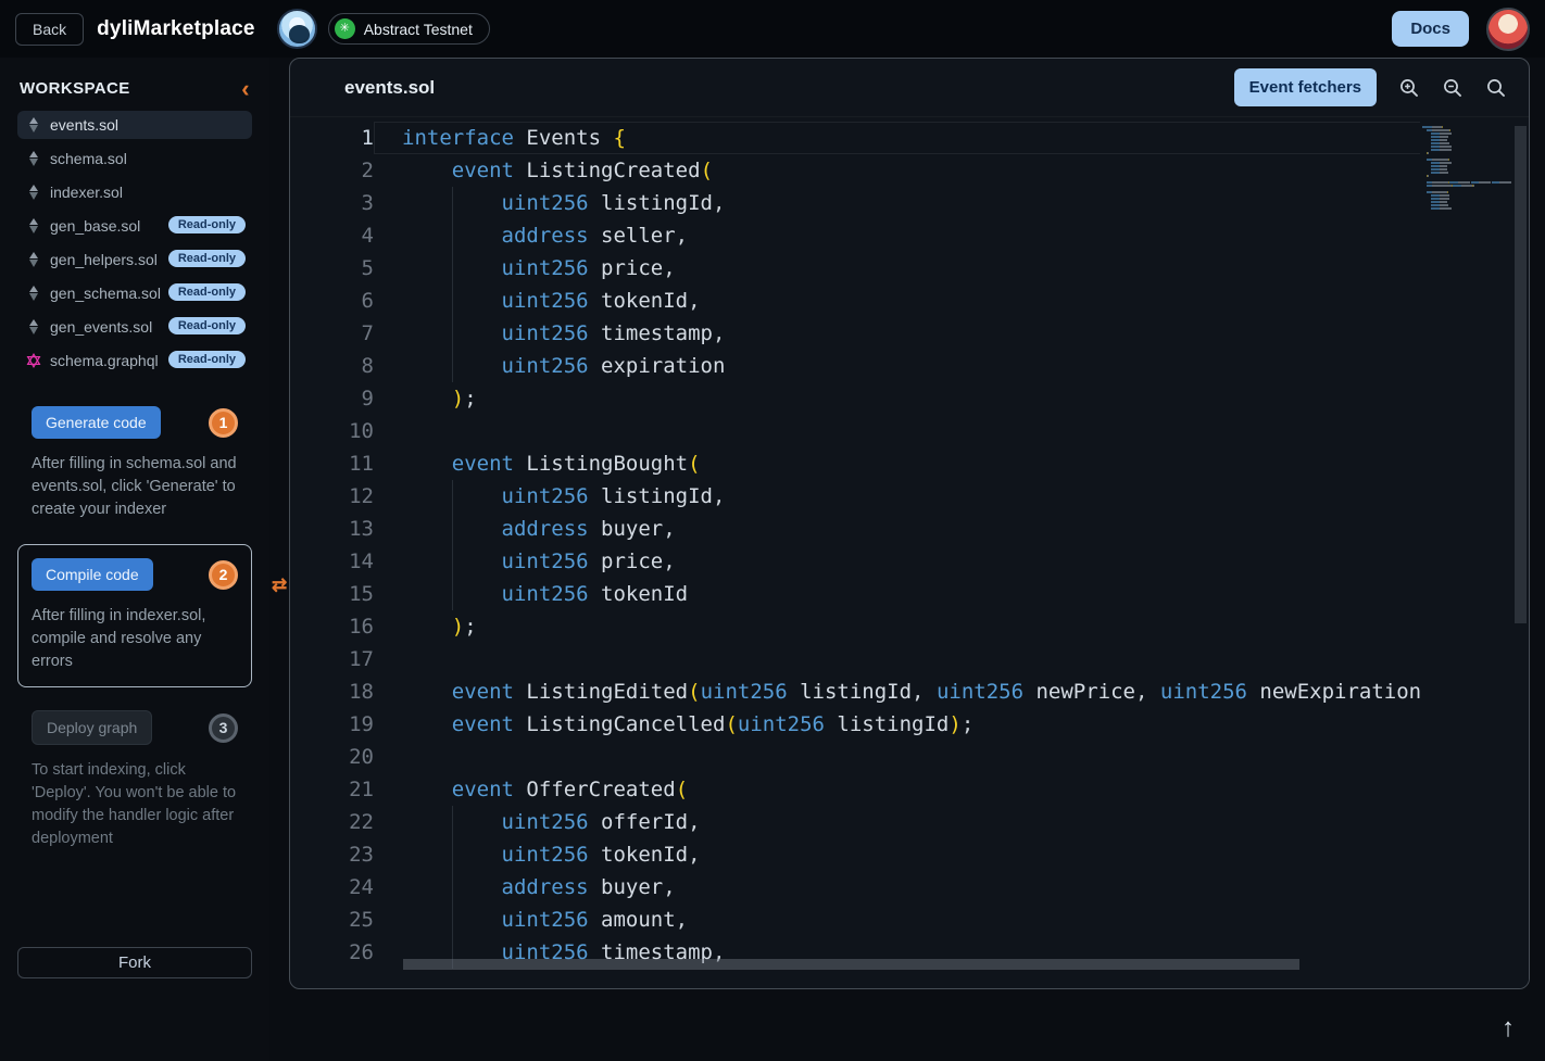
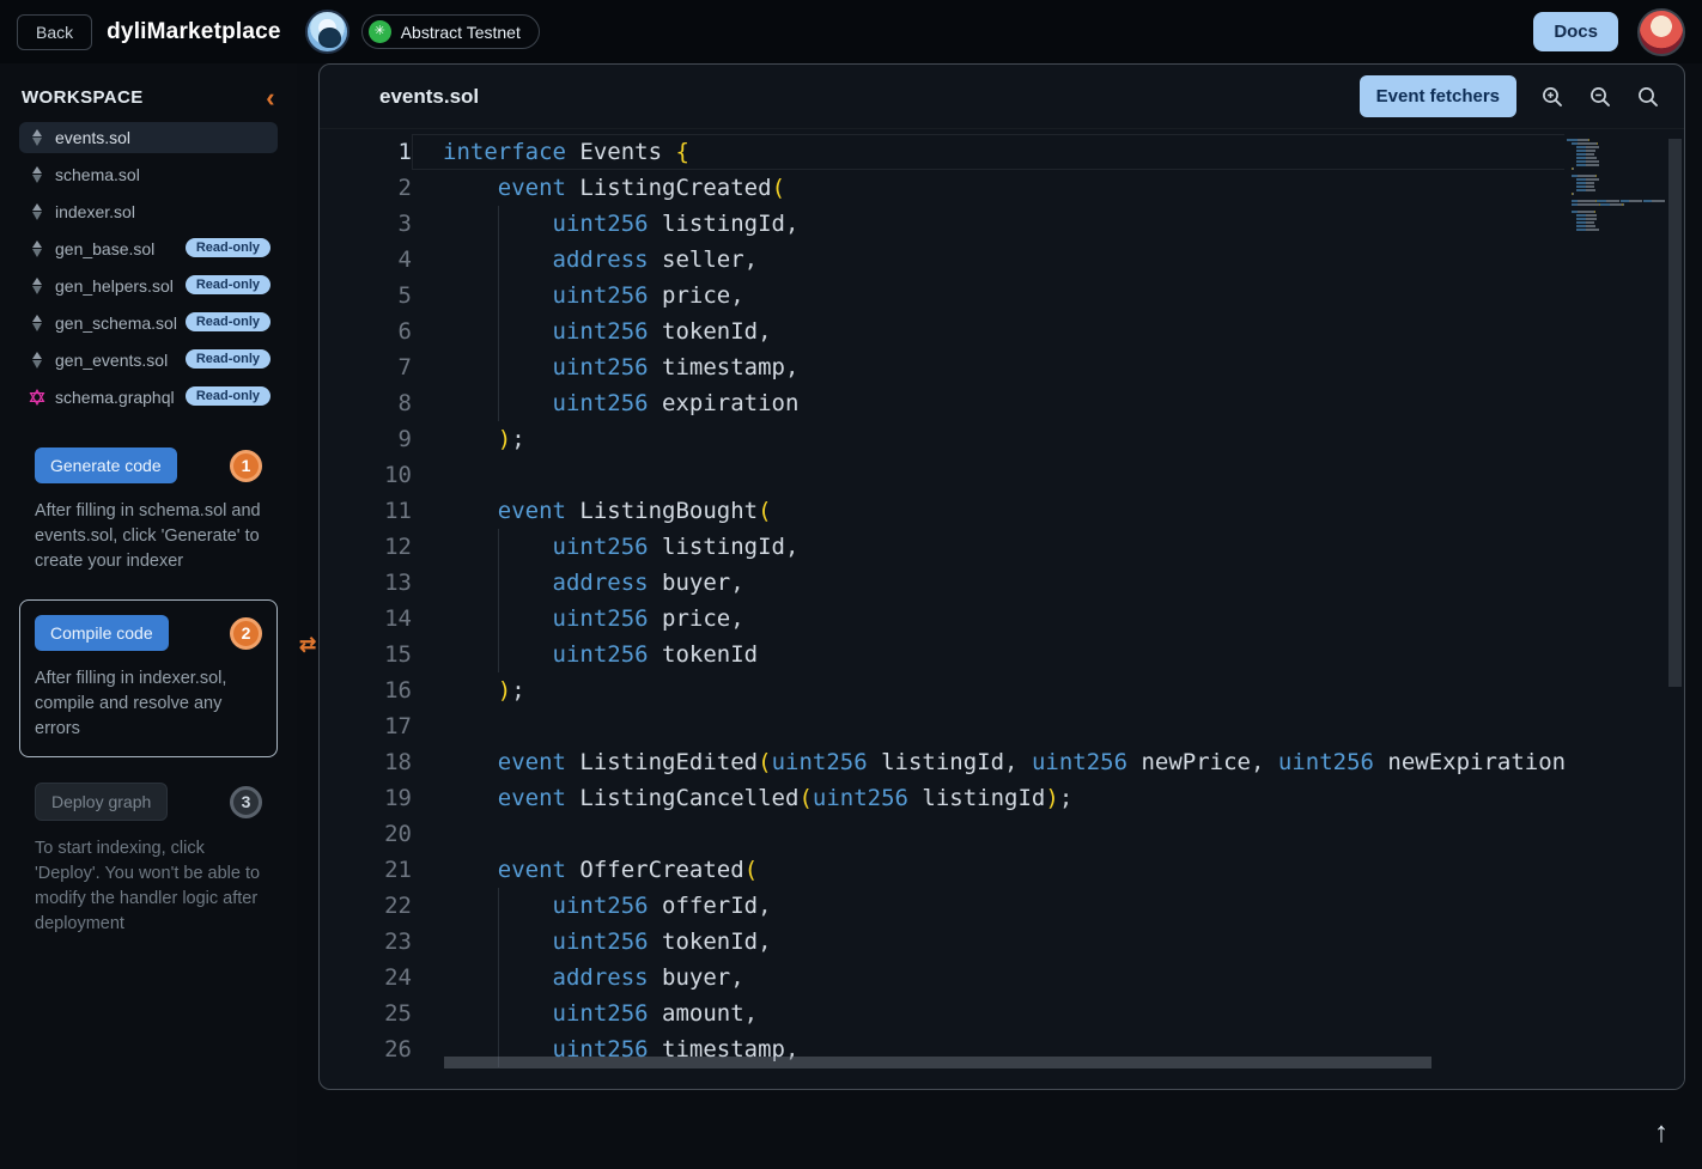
  Back
  dyliMarketplace
  ✳
  Abstract Testnet
  Docs
  WORKSPACE
  ‹
  events.sol
  schema.sol
  indexer.sol
  gen_base.sol
  Read-only
  gen_helpers.sol
  Read-only
  gen_schema.sol
  Read-only
  gen_events.sol
  Read-only
  schema.graphql
  Read-only
  Generate code
  1
  After filling in schema.sol and events.sol, click 'Generate' to create your indexer
  Compile code
  2
  After filling in indexer.sol, compile and resolve any errors
  Deploy graph
  3
  To start indexing, click 'Deploy'. You won't be able to modify the handler logic after deployment
- Fork
  events.sol
  Event fetchers
  1
  interface Events {
  2
  event ListingCreated(
  3
  uint256 listingId,
  4
  address seller,
  5
  uint256 price,
  6
  uint256 tokenId,
  7
  uint256 timestamp,
  8
  uint256 expiration
  9
  );
  10
  11
  event ListingBought(
  12
  uint256 listingId,
  13
  address buyer,
  14
  uint256 price,
  15
  uint256 tokenId
  16
  );
  17
  18
  event ListingEdited(uint256 listingId, uint256 newPrice, uint256 newExpiration
  19
  event ListingCancelled(uint256 listingId);
  20
  21
  event OfferCreated(
  22
  uint256 offerId,
  23
  uint256 tokenId,
  24
  address buyer,
  25
  uint256 amount,
  26
  uint256 timestamp,
  ⇄
  ↑
